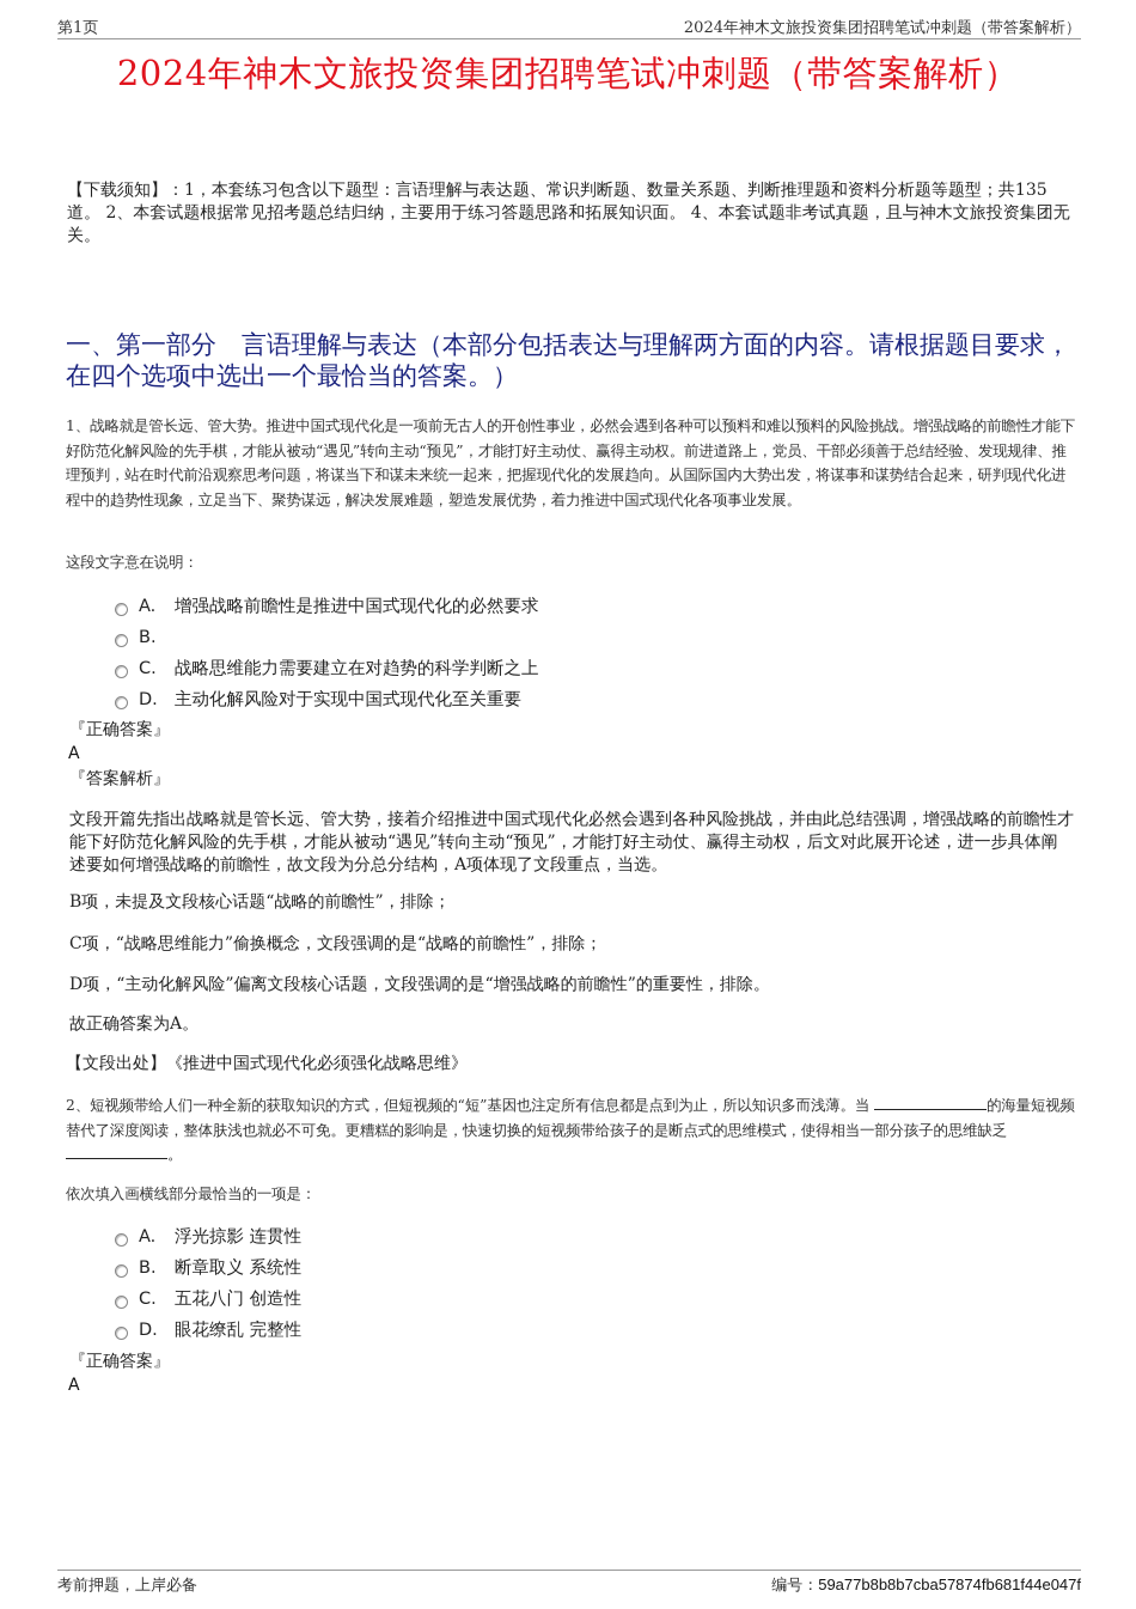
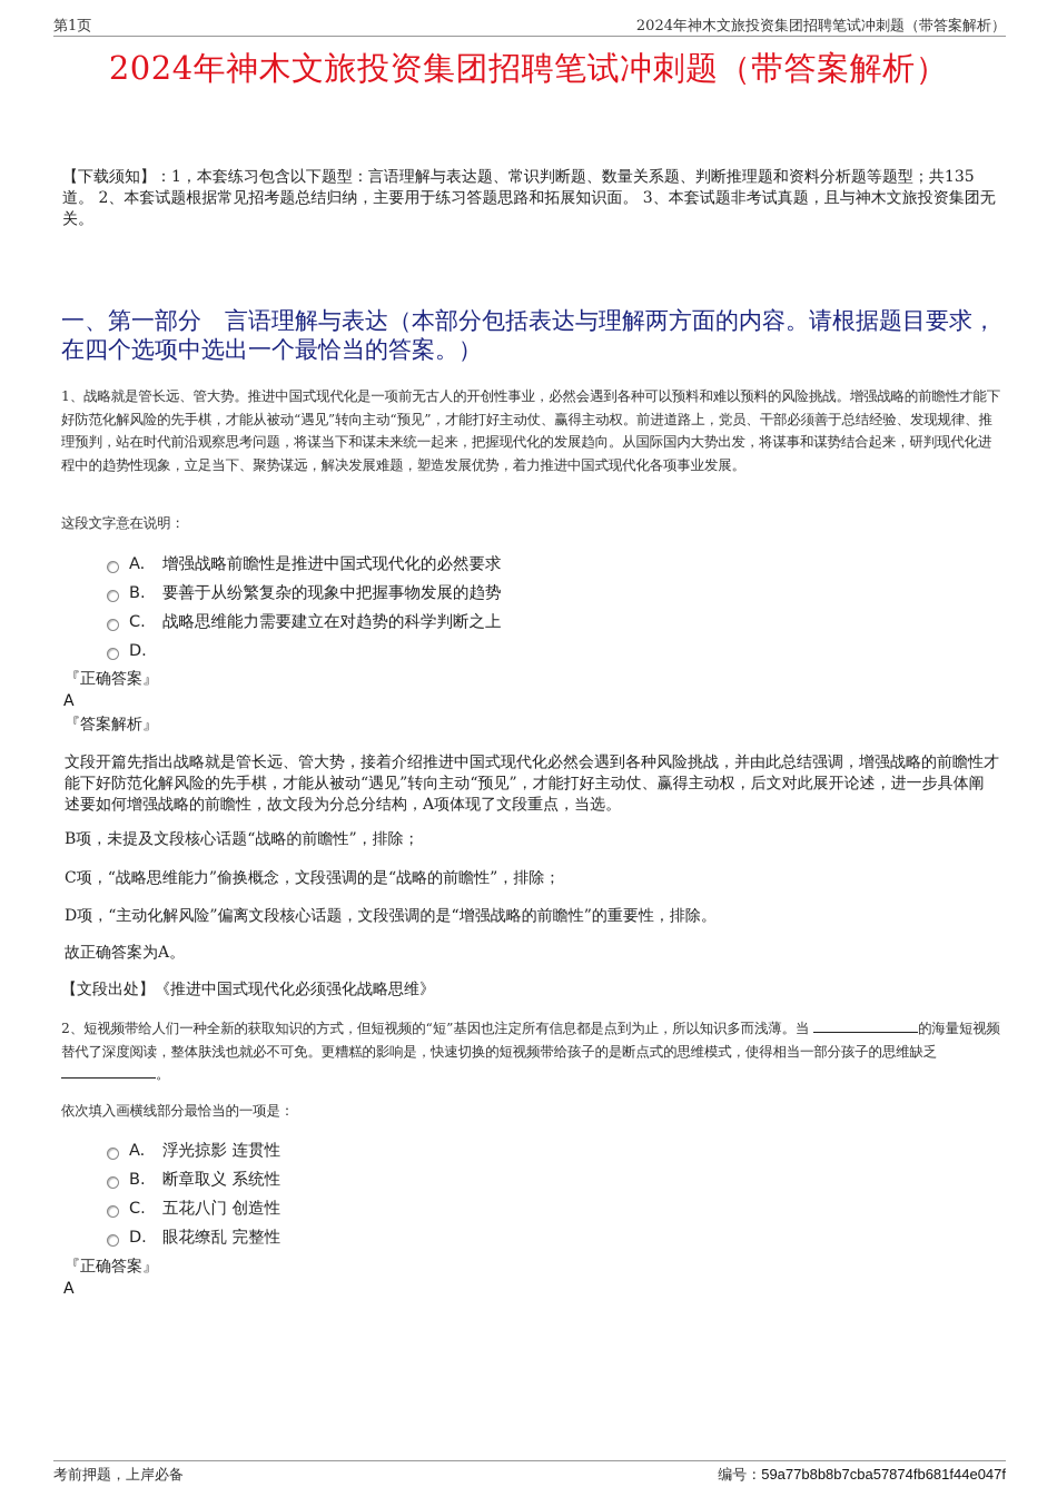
  第1页
  2024年神木文旅投资集团招聘笔试冲刺题（带答案解析）
  2024年神木文旅投资集团招聘笔试冲刺题（带答案解析）
- 【下载须知】：1，本套练习包含以下题型：言语理解与表达题、常识判断题、数量关系题、判断推理题和资料分析题等题型；共135道。 2、本套试题根据常见招考题总结归纳，主要用于练习答题思路和拓展知识面。 4、本套试题非考试真题，且与神木文旅投资集团无关。
+ 【下载须知】：1，本套练习包含以下题型：言语理解与表达题、常识判断题、数量关系题、判断推理题和资料分析题等题型；共135道。 2、本套试题根据常见招考题总结归纳，主要用于练习答题思路和拓展知识面。 3、本套试题非考试真题，且与神木文旅投资集团无关。
  一、第一部分 言语理解与表达（本部分包括表达与理解两方面的内容。请根据题目要求，在四个选项中选出一个最恰当的答案。）
  1、战略就是管长远、管大势。推进中国式现代化是一项前无古人的开创性事业，必然会遇到各种可以预料和难以预料的风险挑战。增强战略的前瞻性才能下好防范化解风险的先手棋，才能从被动“遇见”转向主动“预见”，才能打好主动仗、赢得主动权。前进道路上，党员、干部必须善于总结经验、发现规律、推理预判，站在时代前沿观察思考问题，将谋当下和谋未来统一起来，把握现代化的发展趋向。从国际国内大势出发，将谋事和谋势结合起来，研判现代化进程中的趋势性现象，立足当下、聚势谋远，解决发展难题，塑造发展优势，着力推进中国式现代化各项事业发展。
  这段文字意在说明：
  A.
  增强战略前瞻性是推进中国式现代化的必然要求
  B.
+ 要善于从纷繁复杂的现象中把握事物发展的趋势
  C.
  战略思维能力需要建立在对趋势的科学判断之上
  D.
- 主动化解风险对于实现中国式现代化至关重要
  『正确答案』
  A
  『答案解析』
  文段开篇先指出战略就是管长远、管大势，接着介绍推进中国式现代化必然会遇到各种风险挑战，并由此总结强调，增强战略的前瞻性才能下好防范化解风险的先手棋，才能从被动“遇见”转向主动“预见”，才能打好主动仗、赢得主动权，后文对此展开论述，进一步具体阐述要如何增强战略的前瞻性，故文段为分总分结构，A项体现了文段重点，当选。
  B项，未提及文段核心话题“战略的前瞻性”，排除；
  C项，“战略思维能力”偷换概念，文段强调的是“战略的前瞻性”，排除；
  D项，“主动化解风险”偏离文段核心话题，文段强调的是“增强战略的前瞻性”的重要性，排除。
  故正确答案为A。
  【文段出处】《推进中国式现代化必须强化战略思维》
  2、短视频带给人们一种全新的获取知识的方式，但短视频的“短”基因也注定所有信息都是点到为止，所以知识多而浅薄。当 的海量短视频替代了深度阅读，整体肤浅也就必不可免。更糟糕的影响是，快速切换的短视频带给孩子的是断点式的思维模式，使得相当一部分孩子的思维缺乏 。
  依次填入画横线部分最恰当的一项是：
  A.
  浮光掠影 连贯性
  B.
  断章取义 系统性
  C.
  五花八门 创造性
  D.
  眼花缭乱 完整性
  『正确答案』
  A
  考前押题，上岸必备
  编号：59a77b8b8b7cba57874fb681f44e047f
